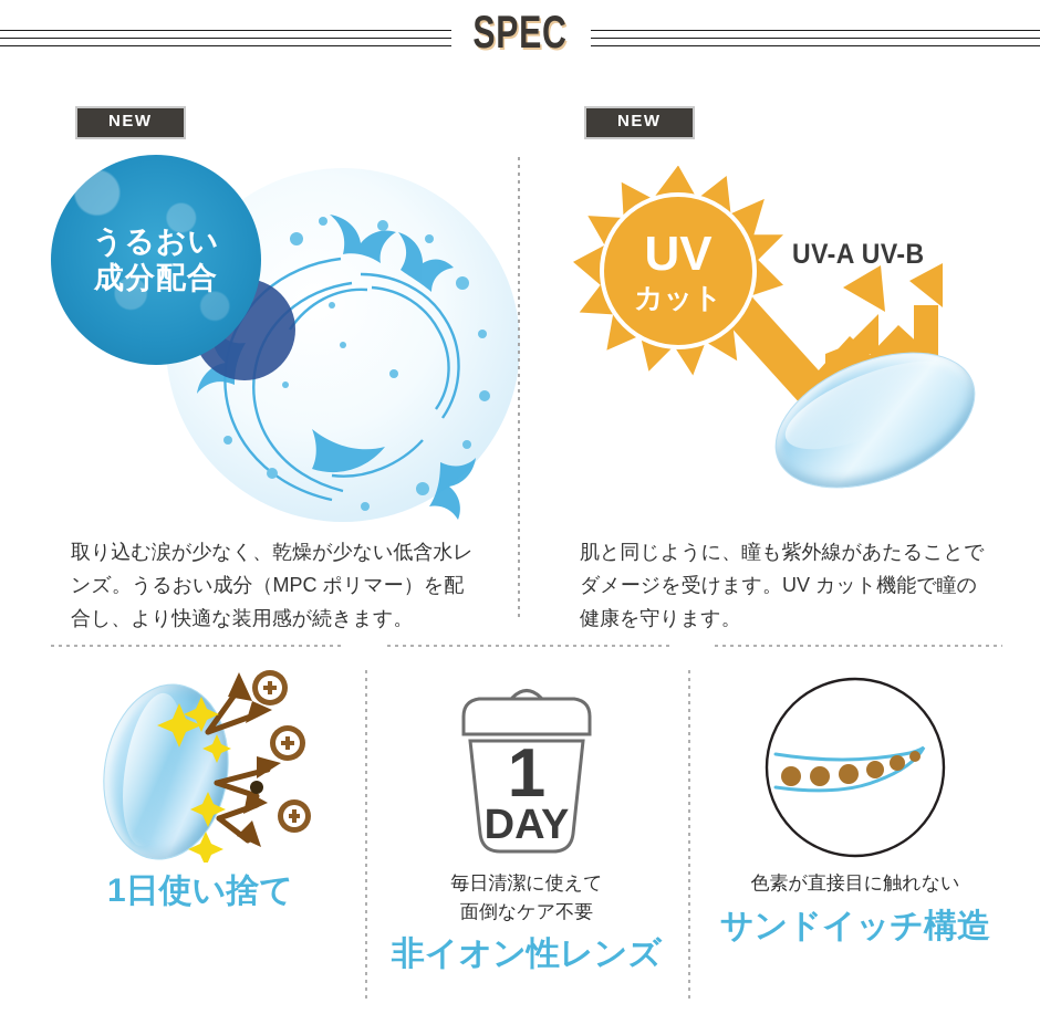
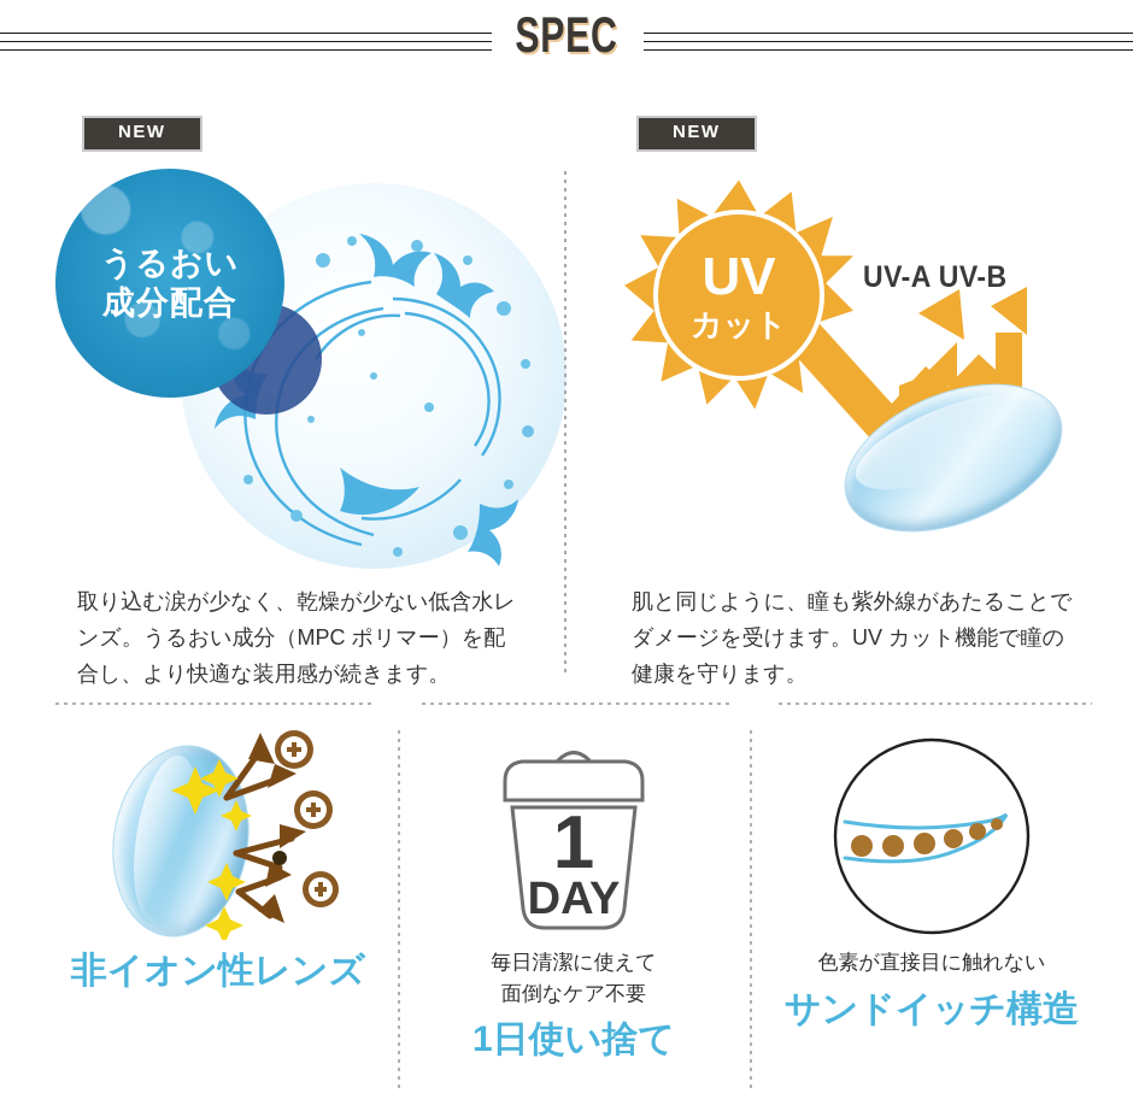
  SPEC
  NEW
  うるおい
  成分配合
  取り込む涙が少なく、乾燥が少ない低含水レンズ。うるおい成分（MPC ポリマー）を配合し、より快適な装用感が続きます。
  NEW
  UV
  カット
  UV-A UV-B
  肌と同じように、瞳も紫外線があたることでダメージを受けます。UV カット機能で瞳の健康を守ります。
- 1日使い捨て
+ 非イオン性レンズ
  1
  DAY
  毎日清潔に使えて
  面倒なケア不要
- 非イオン性レンズ
+ 1日使い捨て
  色素が直接目に触れない
  サンドイッチ構造
